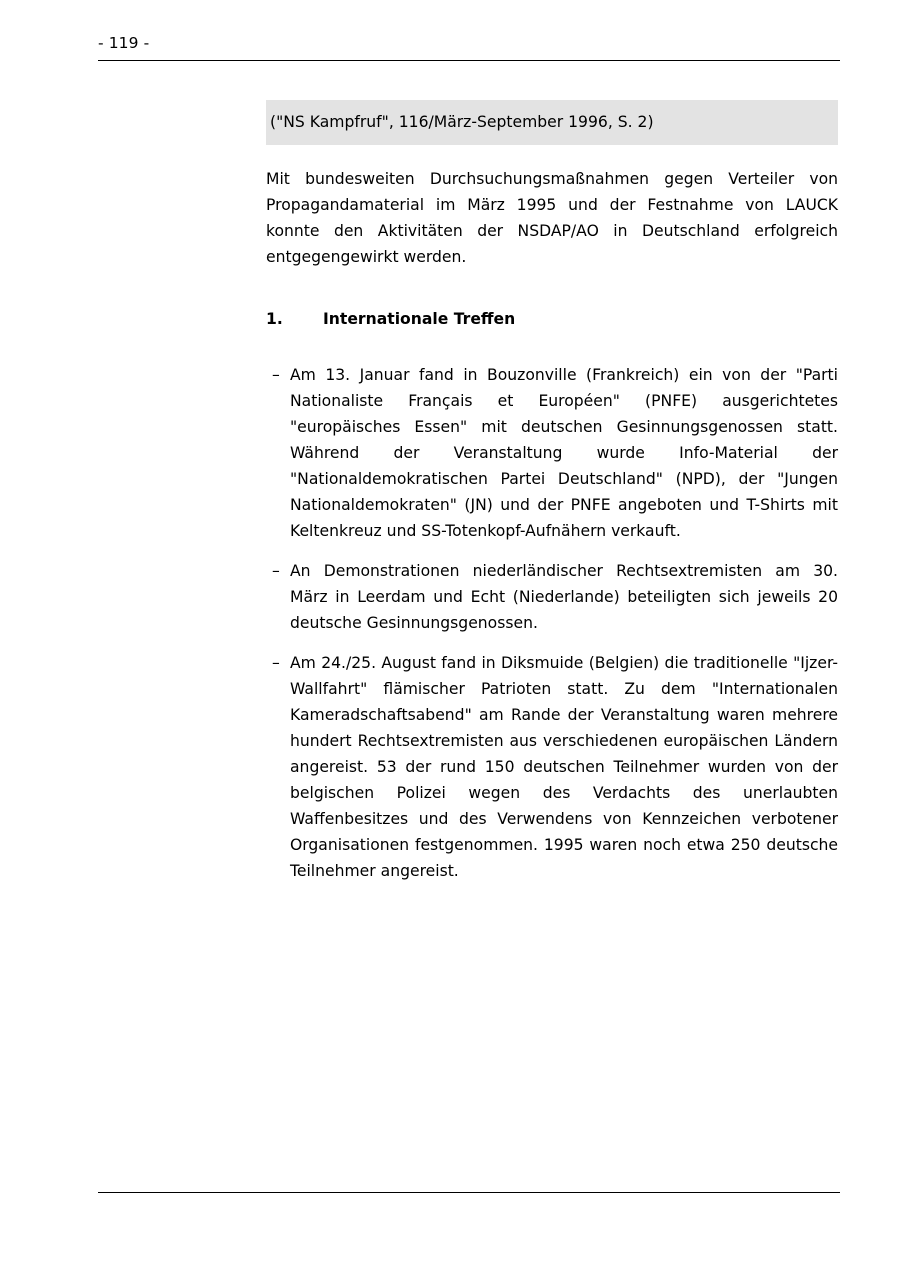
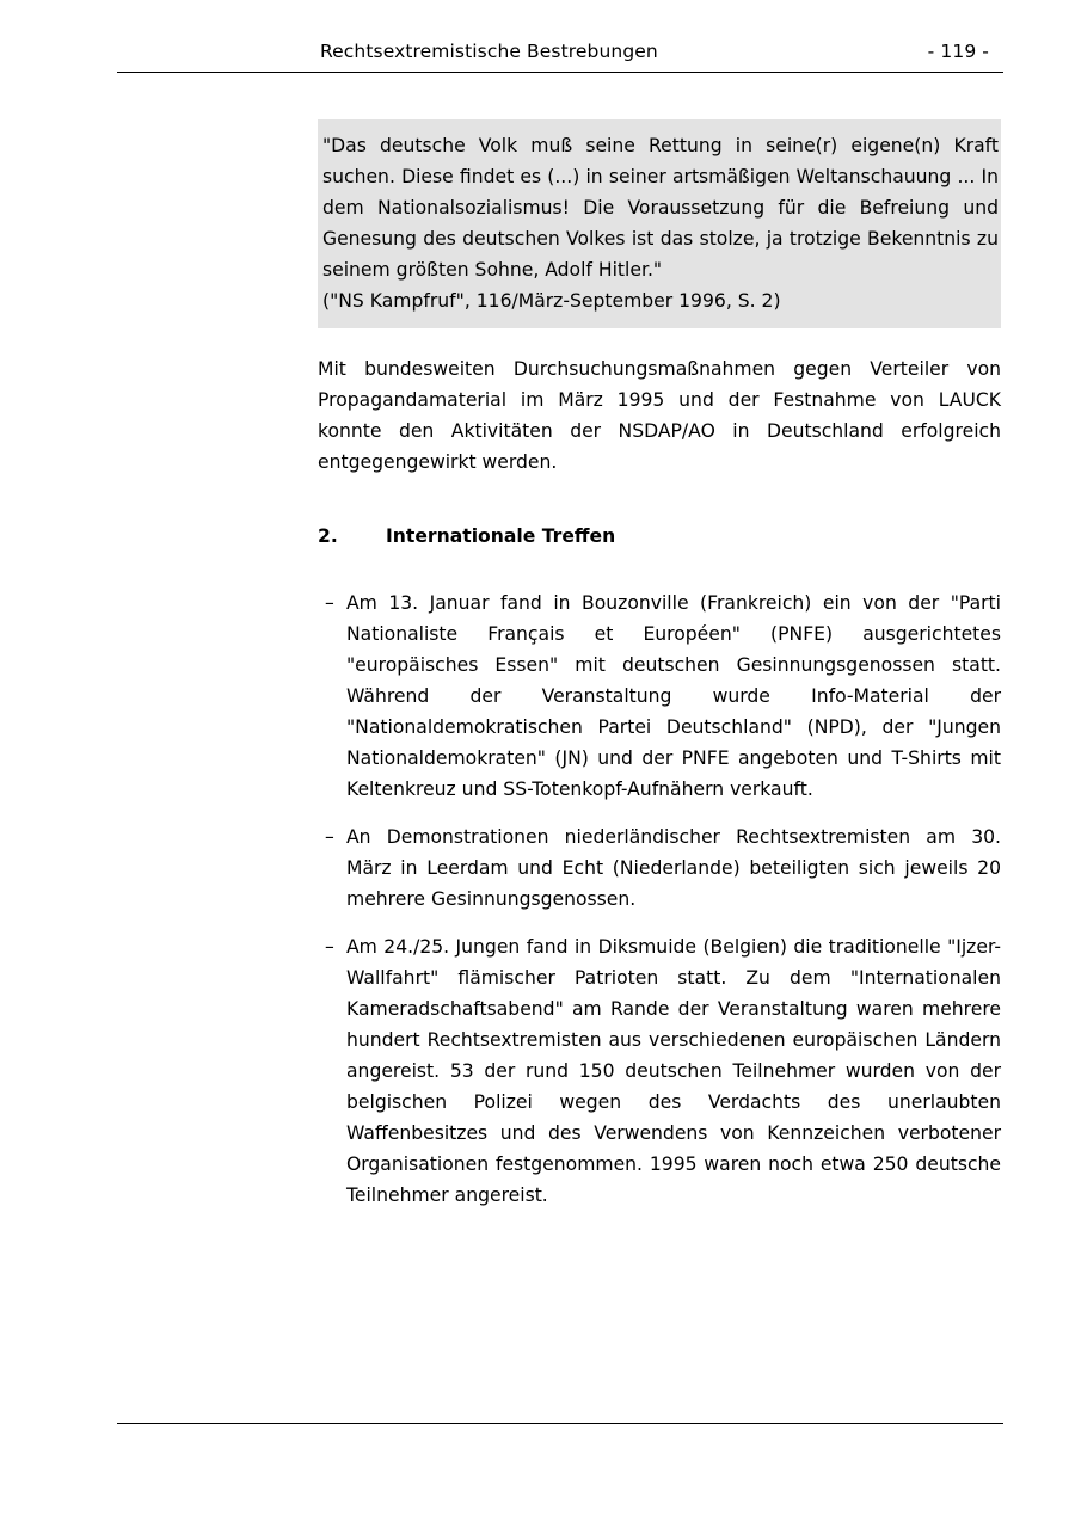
+ Rechtsextremistische Bestrebungen
  - 119 -
+ "Das deutsche Volk muß seine Rettung in seine(r) eigene(n) Kraft suchen. Diese findet es (...) in seiner artsmäßigen Weltanschauung ... In dem Nationalsozialismus! Die Voraussetzung für die Befreiung und Genesung des deutschen Volkes ist das stolze, ja trotzige Bekenntnis zu seinem größten Sohne, Adolf Hitler."
  ("NS Kampfruf", 116/März-September 1996, S. 2)
  Mit bundesweiten Durchsuchungsmaßnahmen gegen Verteiler von Propagandamaterial im März 1995 und der Festnahme von LAUCK konnte den Aktivitäten der NSDAP/AO in Deutschland erfolgreich entgegengewirkt werden.
- 1.
+ 2.
  Internationale Treffen
  –
  Am 13. Januar fand in Bouzonville (Frankreich) ein von der "Parti Nationaliste Français et Européen" (PNFE) ausgerichtetes "europäisches Essen" mit deutschen Gesinnungsgenossen statt. Während der Veranstaltung wurde Info-Material der "Nationaldemokratischen Partei Deutschland" (NPD), der "Jungen Nationaldemokraten" (JN) und der PNFE angeboten und T-Shirts mit Keltenkreuz und SS-Totenkopf-Aufnähern verkauft.
  –
- An Demonstrationen niederländischer Rechtsextremisten am 30. März in Leerdam und Echt (Niederlande) beteiligten sich jeweils 20 deutsche Gesinnungsgenossen.
+ An Demonstrationen niederländischer Rechtsextremisten am 30. März in Leerdam und Echt (Niederlande) beteiligten sich jeweils 20 mehrere Gesinnungsgenossen.
  –
- Am 24./25. August fand in Diksmuide (Belgien) die traditionelle "Ijzer-Wallfahrt" flämischer Patrioten statt. Zu dem "Internationalen Kameradschaftsabend" am Rande der Veranstaltung waren mehrere hundert Rechtsextremisten aus verschiedenen europäischen Ländern angereist. 53 der rund 150 deutschen Teilnehmer wurden von der belgischen Polizei wegen des Verdachts des unerlaubten Waffenbesitzes und des Verwendens von Kennzeichen verbotener Organisationen festgenommen. 1995 waren noch etwa 250 deutsche Teilnehmer angereist.
+ Am 24./25. Jungen fand in Diksmuide (Belgien) die traditionelle "Ijzer-Wallfahrt" flämischer Patrioten statt. Zu dem "Internationalen Kameradschaftsabend" am Rande der Veranstaltung waren mehrere hundert Rechtsextremisten aus verschiedenen europäischen Ländern angereist. 53 der rund 150 deutschen Teilnehmer wurden von der belgischen Polizei wegen des Verdachts des unerlaubten Waffenbesitzes und des Verwendens von Kennzeichen verbotener Organisationen festgenommen. 1995 waren noch etwa 250 deutsche Teilnehmer angereist.
